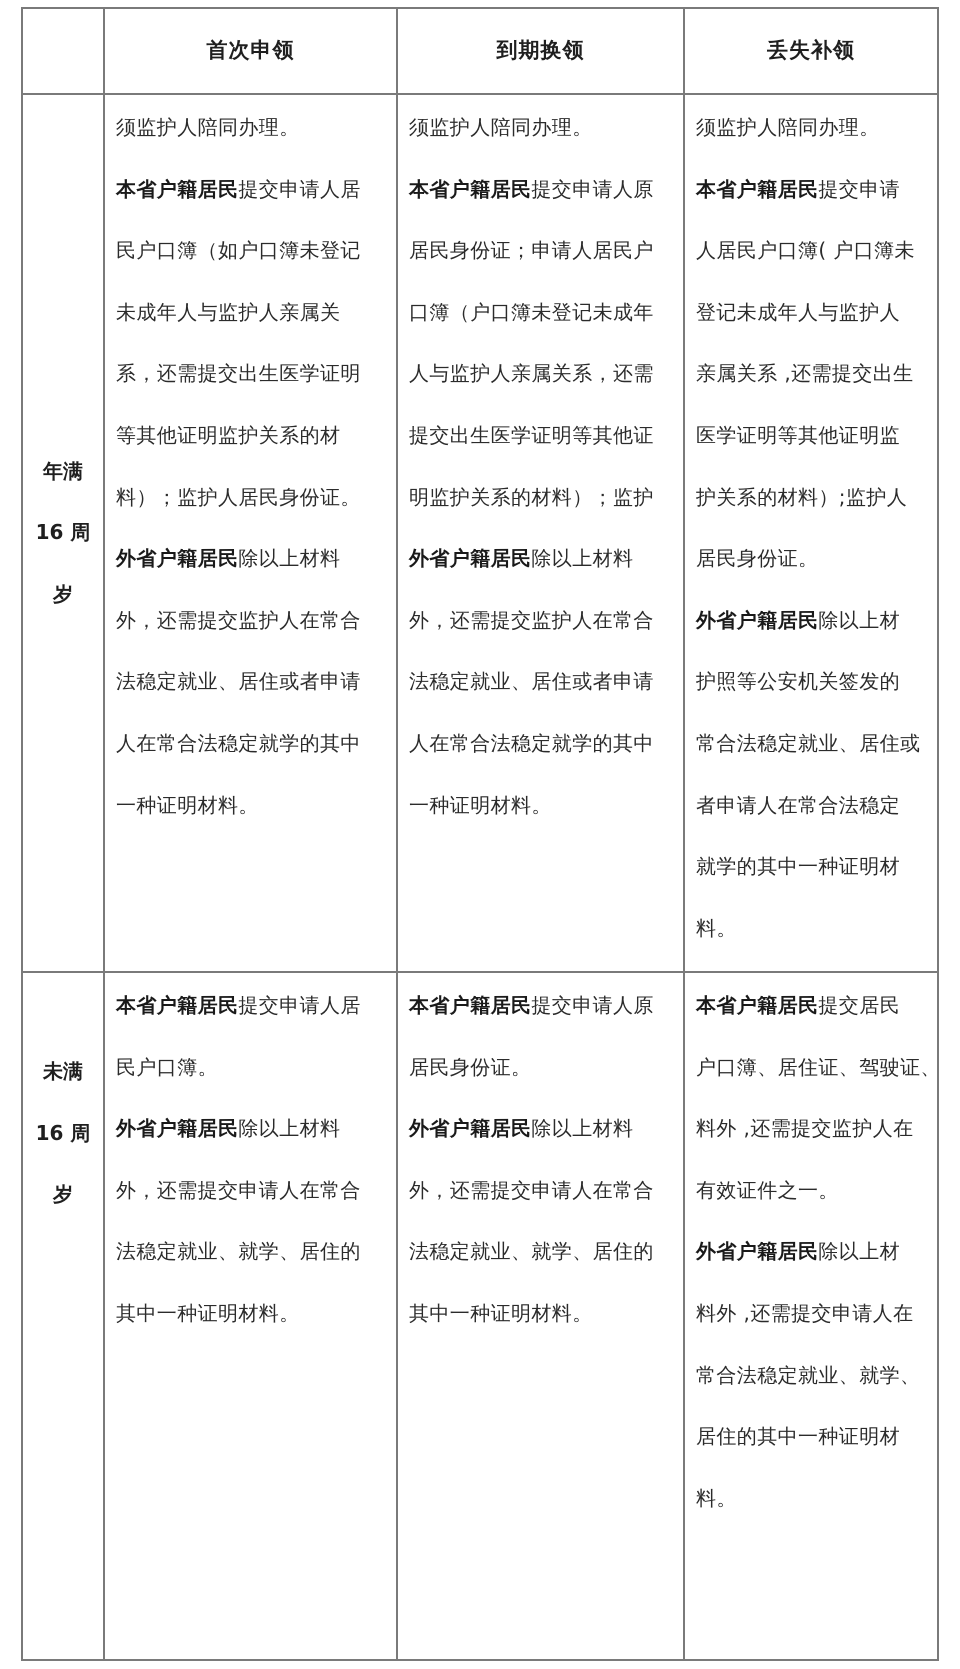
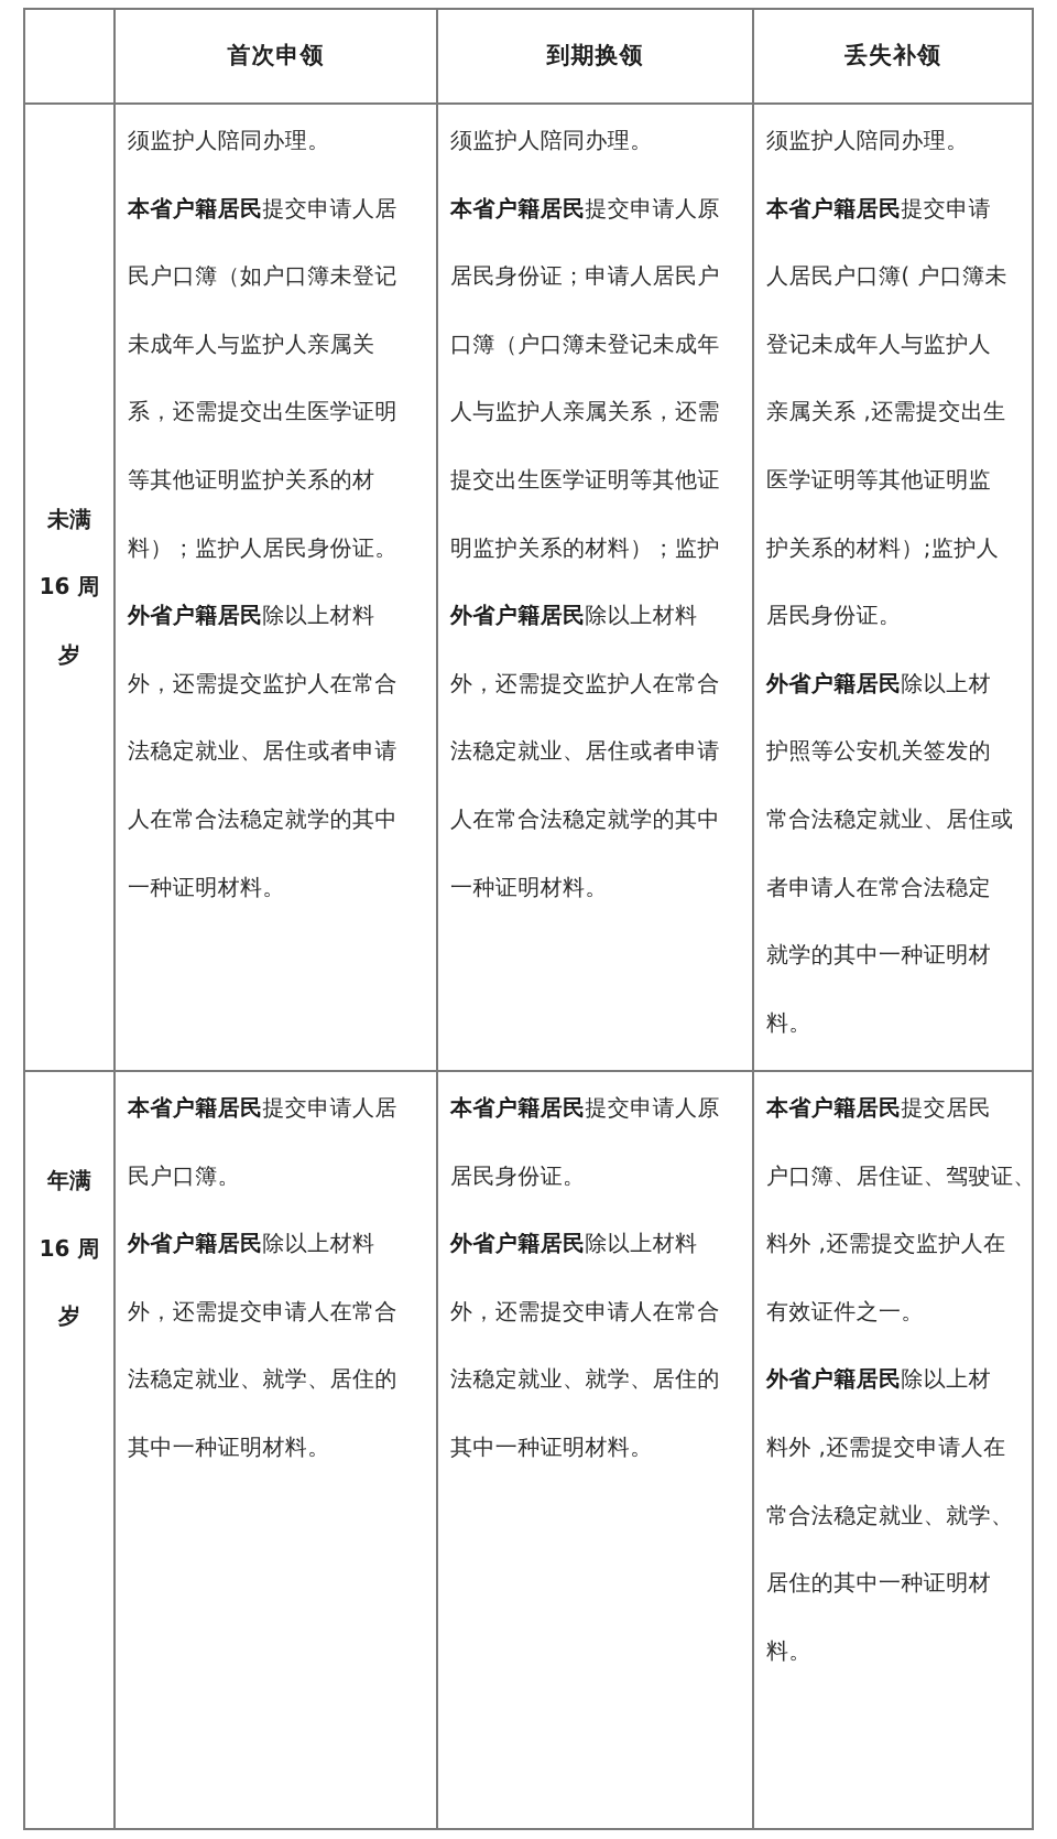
  首次申领
  到期换领
  丢失补领
- 年满
+ 未满
  16 周
  岁
- 未满
+ 年满
  16 周
  岁
  须监护人陪同办理。
  本省户籍居民提交申请人居
  民户口簿（如户口簿未登记
  未成年人与监护人亲属关
  系，还需提交出生医学证明
  等其他证明监护关系的材
  料）；监护人居民身份证。
  外省户籍居民除以上材料
  外，还需提交监护人在常合
  法稳定就业、居住或者申请
  人在常合法稳定就学的其中
  一种证明材料。
  须监护人陪同办理。
  本省户籍居民提交申请人原
  居民身份证；申请人居民户
  口簿（户口簿未登记未成年
  人与监护人亲属关系，还需
  提交出生医学证明等其他证
  明监护关系的材料）；监护
  外省户籍居民除以上材料
  外，还需提交监护人在常合
  法稳定就业、居住或者申请
  人在常合法稳定就学的其中
  一种证明材料。
  须监护人陪同办理。
  本省户籍居民提交申请
  人居民户口簿( 户口簿未
  登记未成年人与监护人
  亲属关系 ,还需提交出生
  医学证明等其他证明监
  护关系的材料）;监护人
  居民身份证。
  外省户籍居民除以上材
  护照等公安机关签发的
  常合法稳定就业、居住或
  者申请人在常合法稳定
  就学的其中一种证明材
  料。
  本省户籍居民提交申请人居
  民户口簿。
  外省户籍居民除以上材料
  外，还需提交申请人在常合
  法稳定就业、就学、居住的
  其中一种证明材料。
  本省户籍居民提交申请人原
  居民身份证。
  外省户籍居民除以上材料
  外，还需提交申请人在常合
  法稳定就业、就学、居住的
  其中一种证明材料。
  本省户籍居民提交居民
  户口簿、居住证、驾驶证、
  料外 ,还需提交监护人在
  有效证件之一。
  外省户籍居民除以上材
  料外 ,还需提交申请人在
  常合法稳定就业、就学、
  居住的其中一种证明材
  料。
